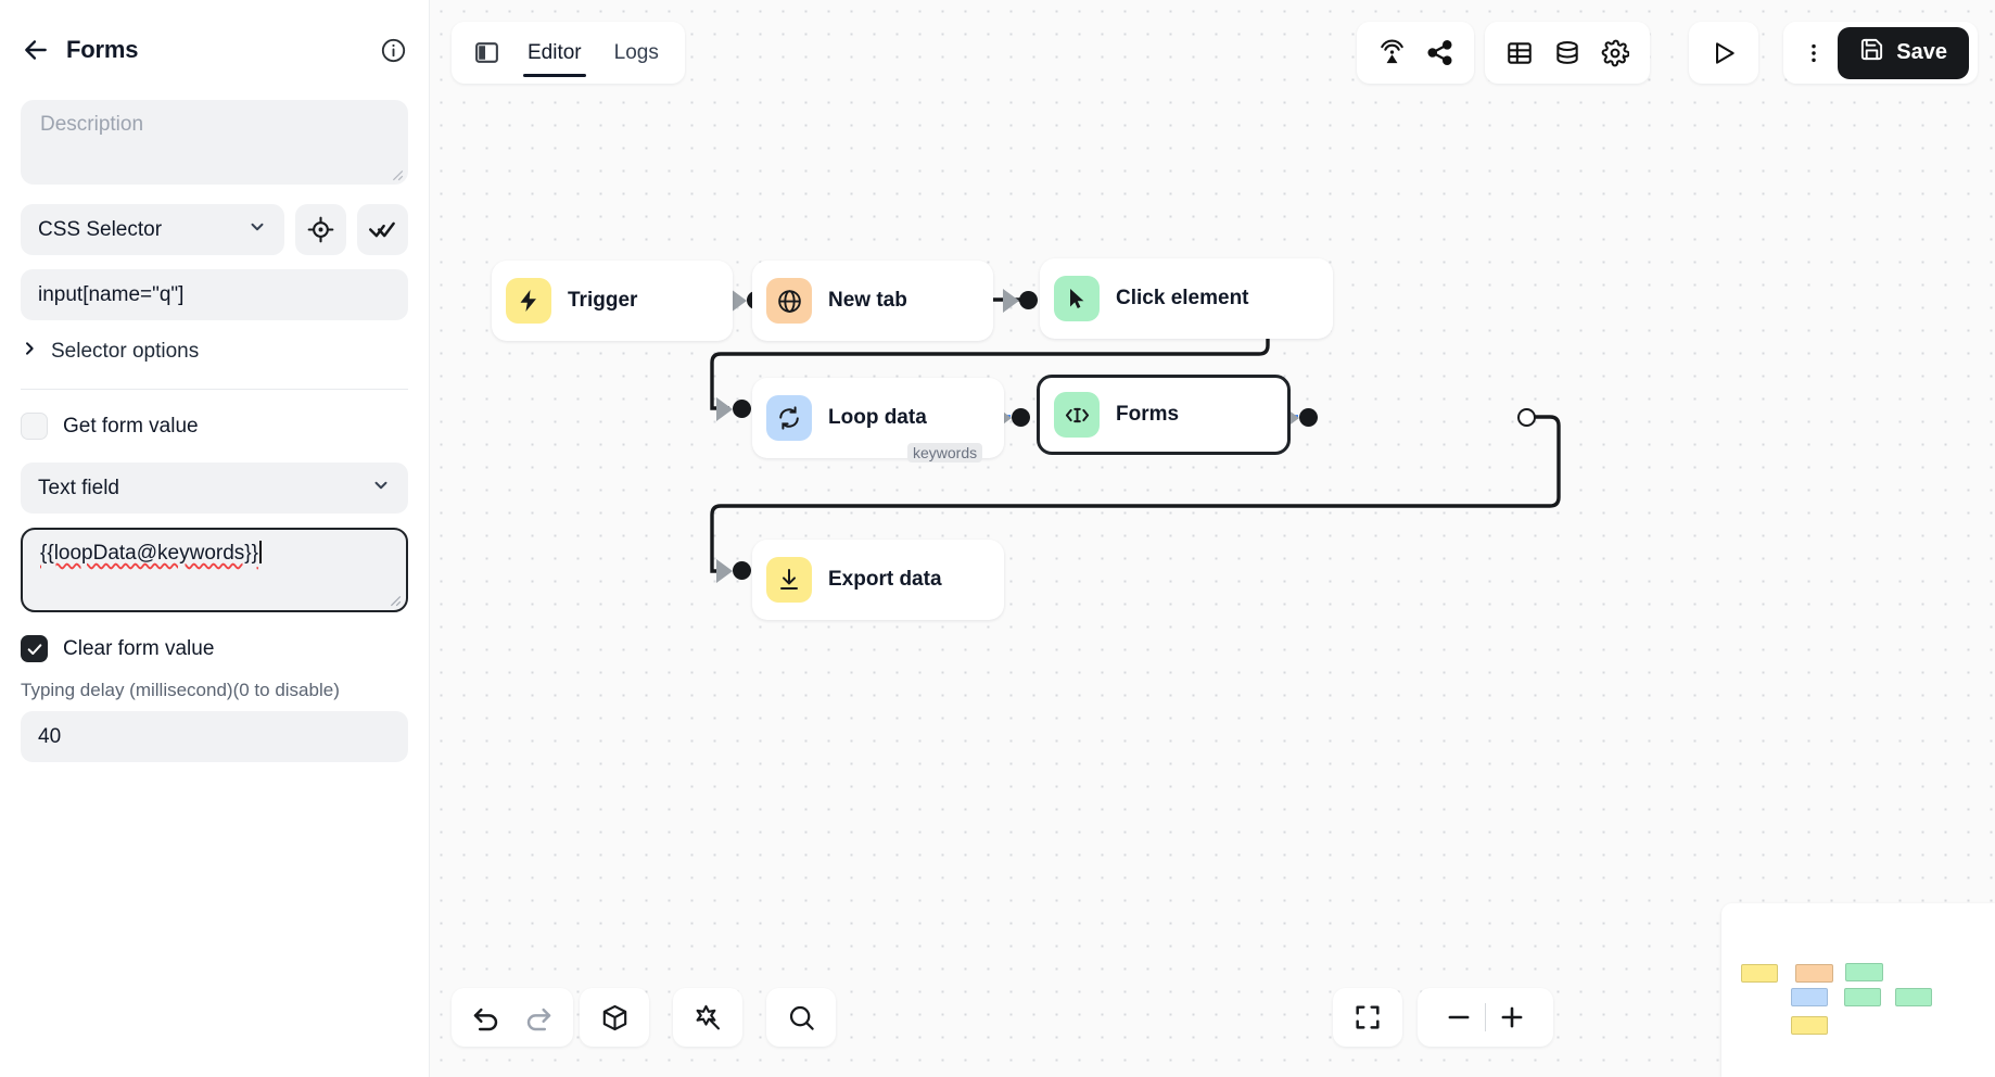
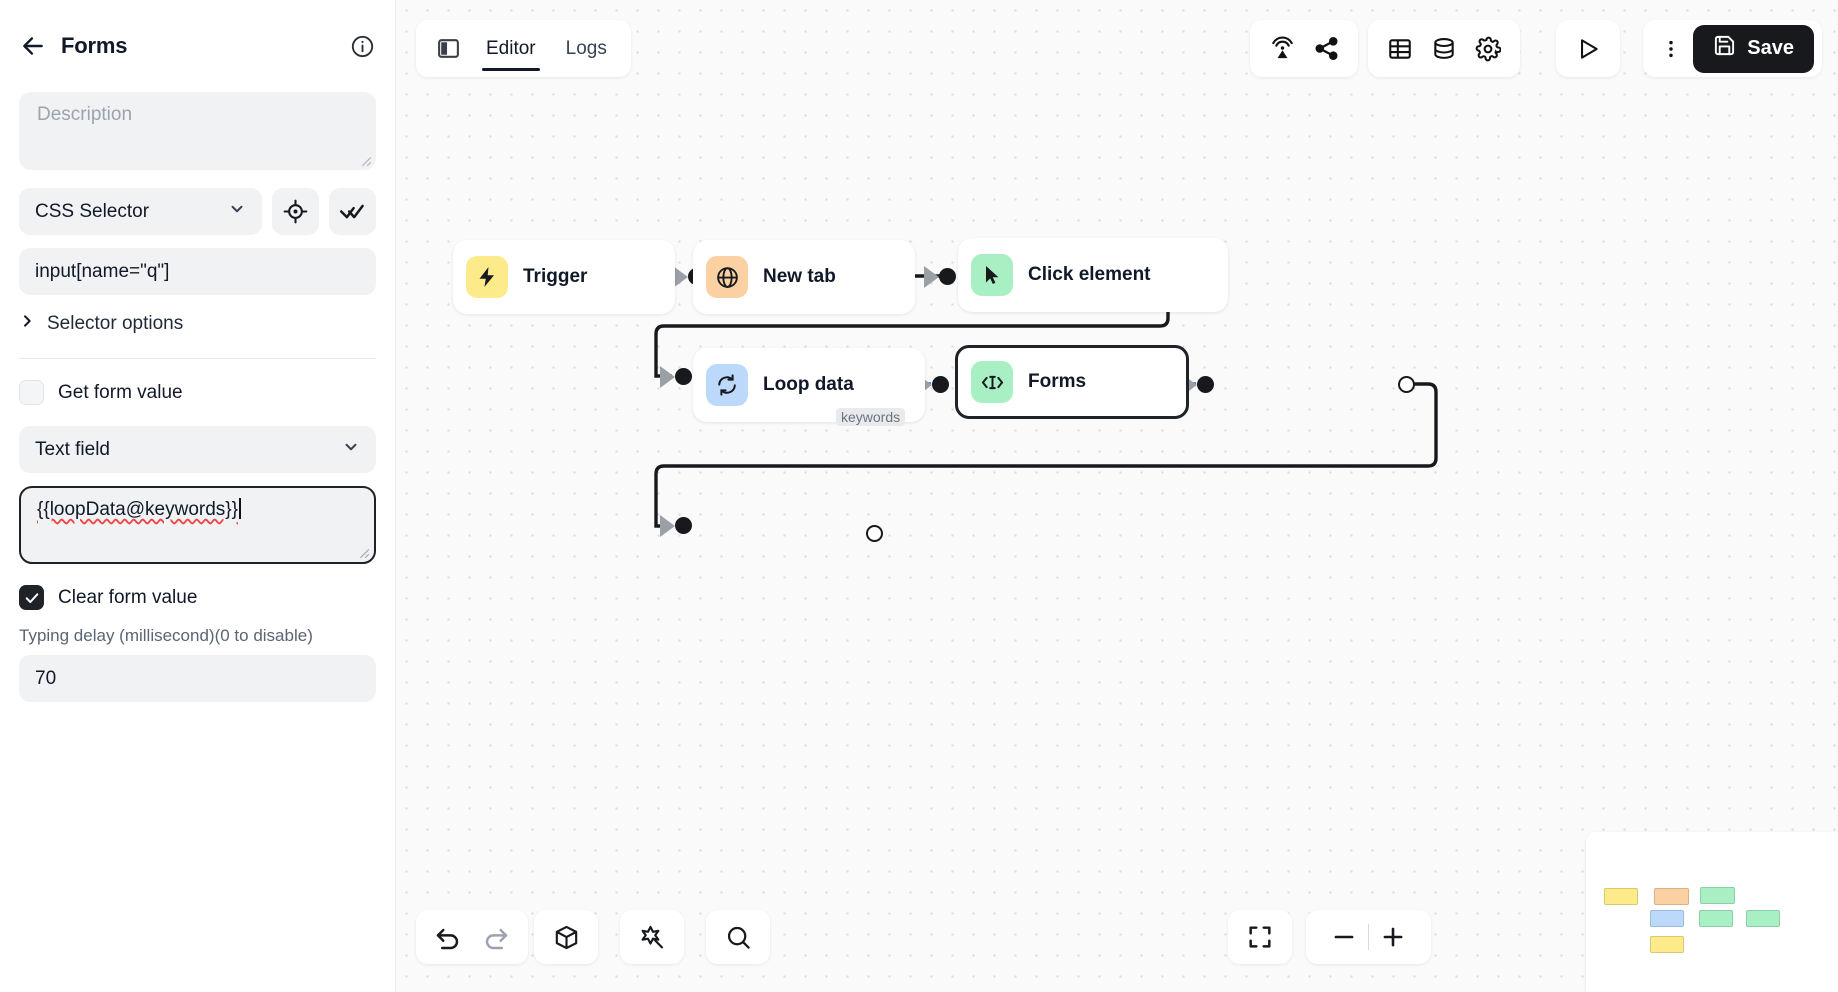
  Forms
  Description
  CSS Selector
  input[name="q"]
  Selector options
  Get form value
  Text field
  {{loopData@keywords}}
  Clear form value
  Typing delay (millisecond)(0 to disable)
- 40
+ 70
  Editor
  Logs
  Save
  Trigger
  New tab
  Click element
  Loop data
  keywords
  Forms
- Export data
